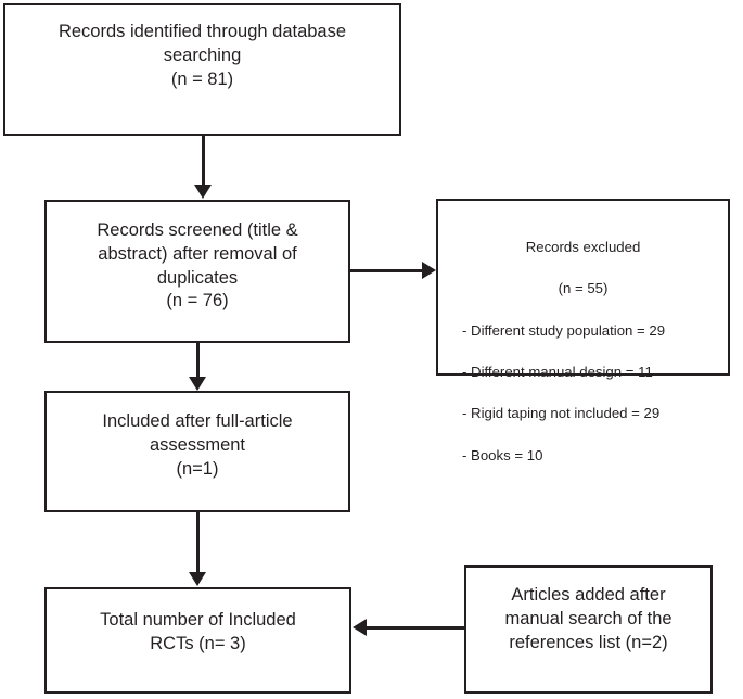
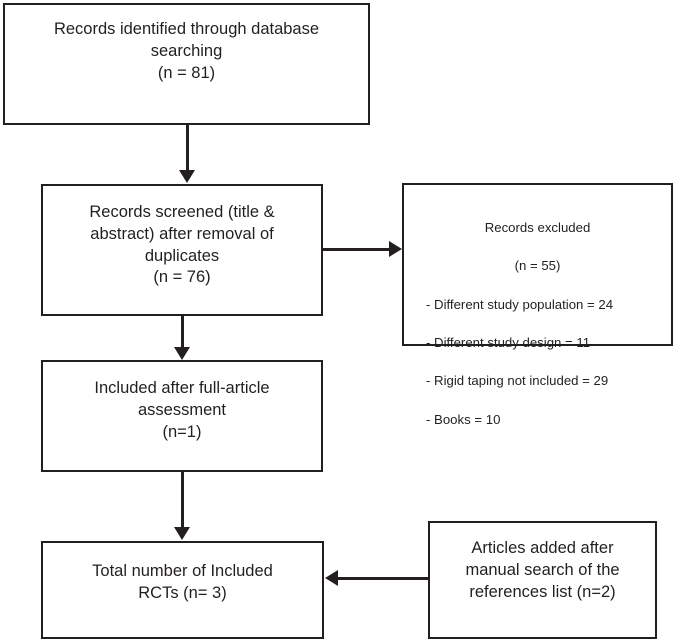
  Records identified through database
  searching
  (n = 81)
  Records screened (title &
  abstract) after removal of
  duplicates
  (n = 76)
  Records excluded
  (n = 55)
- - Different study population = 29
+ - Different study population = 24
- - Different manual design = 11
+ - Different study design = 11
  - Rigid taping not included = 29
  - Books = 10
  Included after full-article
  assessment
  (n=1)
  Total number of Included
  RCTs (n= 3)
  Articles added after
  manual search of the
  references list (n=2)
